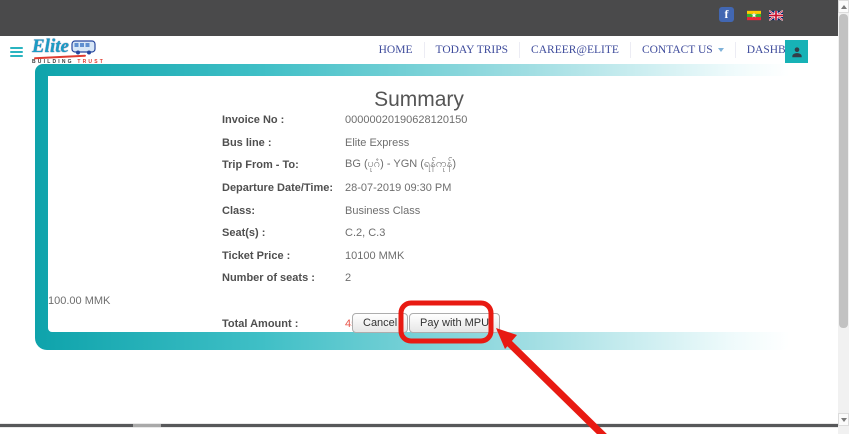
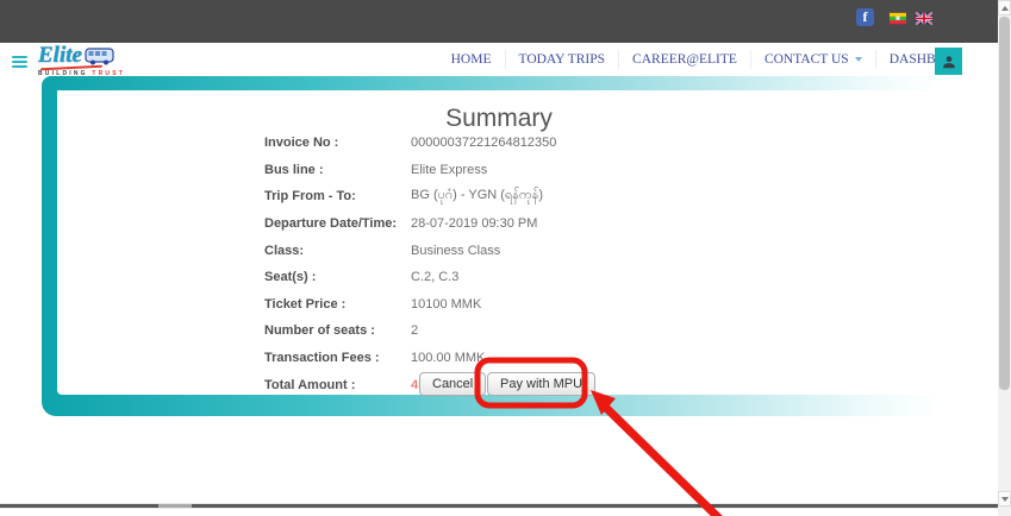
  f
  Elite
  HOME
  TODAY TRIPS
  CAREER@ELITE
  CONTACT US
  DASHB
  Summary
  Invoice No :
- 00000020190628120150
+ 00000037221264812350
  Bus line :
  Elite Express
  Trip From - To:
  BG (ပုဂံ) - YGN (ရန်ကုန်)
  Departure Date/Time:
  28-07-2019 09:30 PM
  Class:
  Business Class
  Seat(s) :
  C.2, C.3
  Ticket Price :
  10100 MMK
  Number of seats :
  2
+ Transaction Fees :
  100.00 MMK
  Total Amount :
  Cancel
  Pay with MPU
